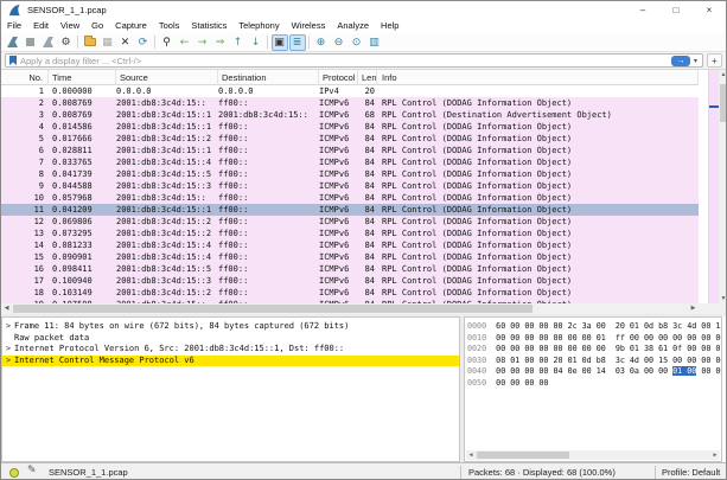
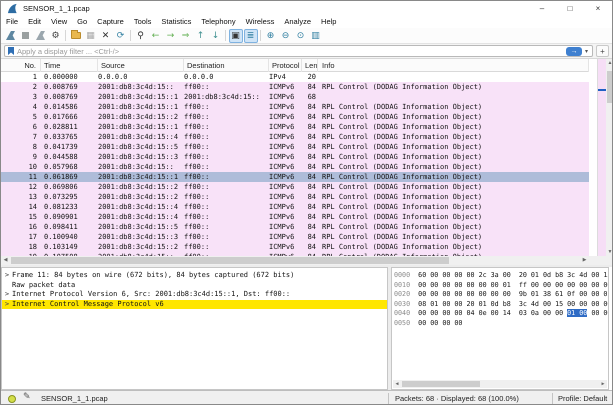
  SENSOR_1_1.pcap
  –
  □
  ×
  File
  Edit
  View
  Go
  Capture
  Tools
  Statistics
  Telephony
  Wireless
  Analyze
  Help
  ⚙
  ▦
  ✕
  ⟳
  ⚲
  ←
  →
  ⇒
  ↑
  ↓
  ▣
  ≣
  ⊕
  ⊖
  ⊙
  ▥
  Apply a display filter ... <Ctrl-/>
  +
  No.
  Time
  Source
  Destination
  Protocol
  Info
  1
  0.000000
  0.0.0.0
  0.0.0.0
  IPv4
  20
  2
  0.008769
  2001:db8:3c4d:15::
  ff00::
  ICMPv6
  84
  RPL Control (DODAG Information Object)
  3
  0.008769
  2001:db8:3c4d:15::1
  2001:db8:3c4d:15::
  ICMPv6
  68
- RPL Control (Destination Advertisement Object)
  4
  0.014586
  2001:db8:3c4d:15::1
  ff00::
  ICMPv6
  84
  RPL Control (DODAG Information Object)
  5
  0.017666
  2001:db8:3c4d:15::2
  ff00::
  ICMPv6
  84
  RPL Control (DODAG Information Object)
  6
  0.028811
  2001:db8:3c4d:15::1
  ff00::
  ICMPv6
  84
  RPL Control (DODAG Information Object)
  7
  0.033765
  2001:db8:3c4d:15::4
  ff00::
  ICMPv6
  84
  RPL Control (DODAG Information Object)
  8
  0.041739
  2001:db8:3c4d:15::5
  ff00::
  ICMPv6
  84
  RPL Control (DODAG Information Object)
  9
  0.044588
  2001:db8:3c4d:15::3
  ff00::
  ICMPv6
  84
  RPL Control (DODAG Information Object)
  10
  0.057968
  2001:db8:3c4d:15::
  ff00::
  ICMPv6
  84
  RPL Control (DODAG Information Object)
  11
- 0.041209
+ 0.061869
  2001:db8:3c4d:15::1
  ff00::
  ICMPv6
  84
  RPL Control (DODAG Information Object)
  12
  0.069806
  2001:db8:3c4d:15::2
  ff00::
  ICMPv6
  84
  RPL Control (DODAG Information Object)
  13
  0.073295
  2001:db8:3c4d:15::2
  ff00::
  ICMPv6
  84
  RPL Control (DODAG Information Object)
  14
  0.081233
  2001:db8:3c4d:15::4
  ff00::
  ICMPv6
  84
  RPL Control (DODAG Information Object)
  15
  0.090901
  2001:db8:3c4d:15::4
  ff00::
  ICMPv6
  84
  RPL Control (DODAG Information Object)
  16
  0.098411
  2001:db8:3c4d:15::5
  ff00::
  ICMPv6
  84
  RPL Control (DODAG Information Object)
  17
  0.100940
  2001:db8:3c4d:15::3
  ff00::
  ICMPv6
  84
  RPL Control (DODAG Information Object)
  18
  0.103149
  2001:db8:3c4d:15::2
  ff00::
  ICMPv6
  84
  RPL Control (DODAG Information Object)
  >
  Frame 11: 84 bytes on wire (672 bits), 84 bytes captured (672 bits)
  Raw packet data
  >
  Internet Protocol Version 6, Src: 2001:db8:3c4d:15::1, Dst: ff00::
  >
  Internet Control Message Protocol v6
  0000 60 00 00 00 00 2c 3a 00 20 01 0d b8 3c 4d 00 1
  0010 00 00 00 00 00 00 00 01 ff 00 00 00 00 00 00 0
  0020 00 00 00 00 00 00 00 00 9b 01 38 61 0f 00 00 0
  0030 08 01 00 00 20 01 0d b8 3c 4d 00 15 00 00 00 0
  0040 00 00 00 00 04 0e 00 14 03 0a 00 00 01 00 00 0
  0050 00 00 00 00
  ✎
  SENSOR_1_1.pcap
  Packets: 68 · Displayed: 68 (100.0%)
  Profile: Default
